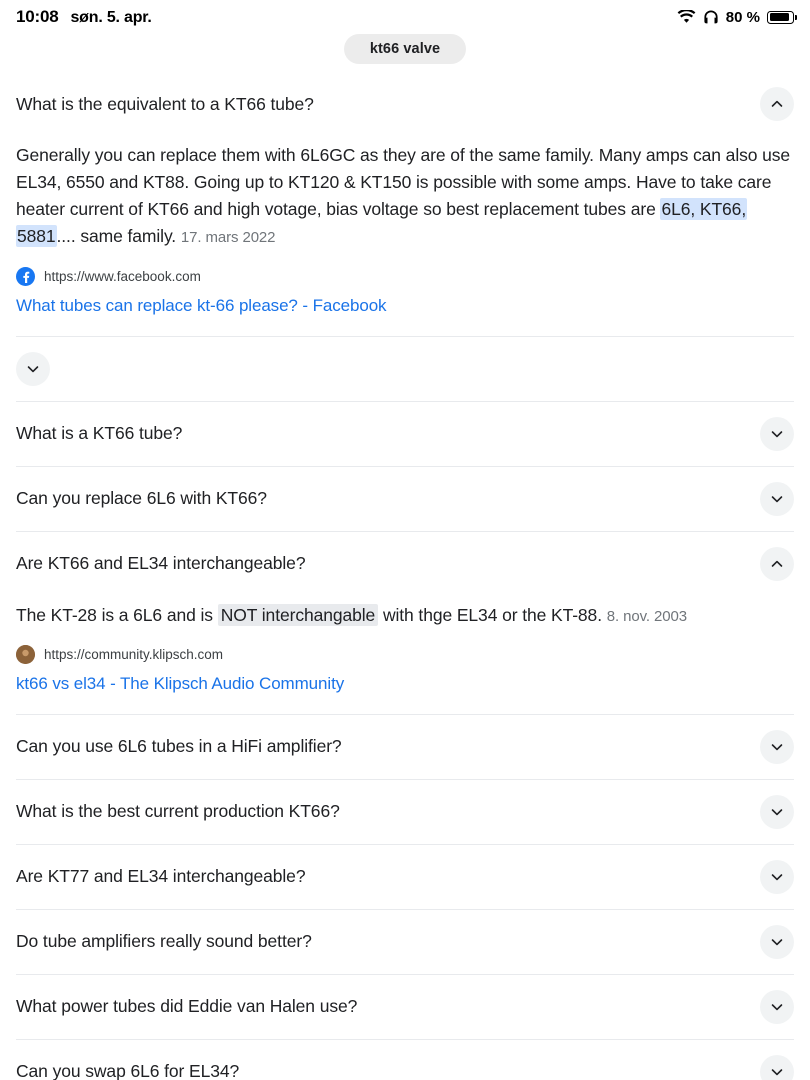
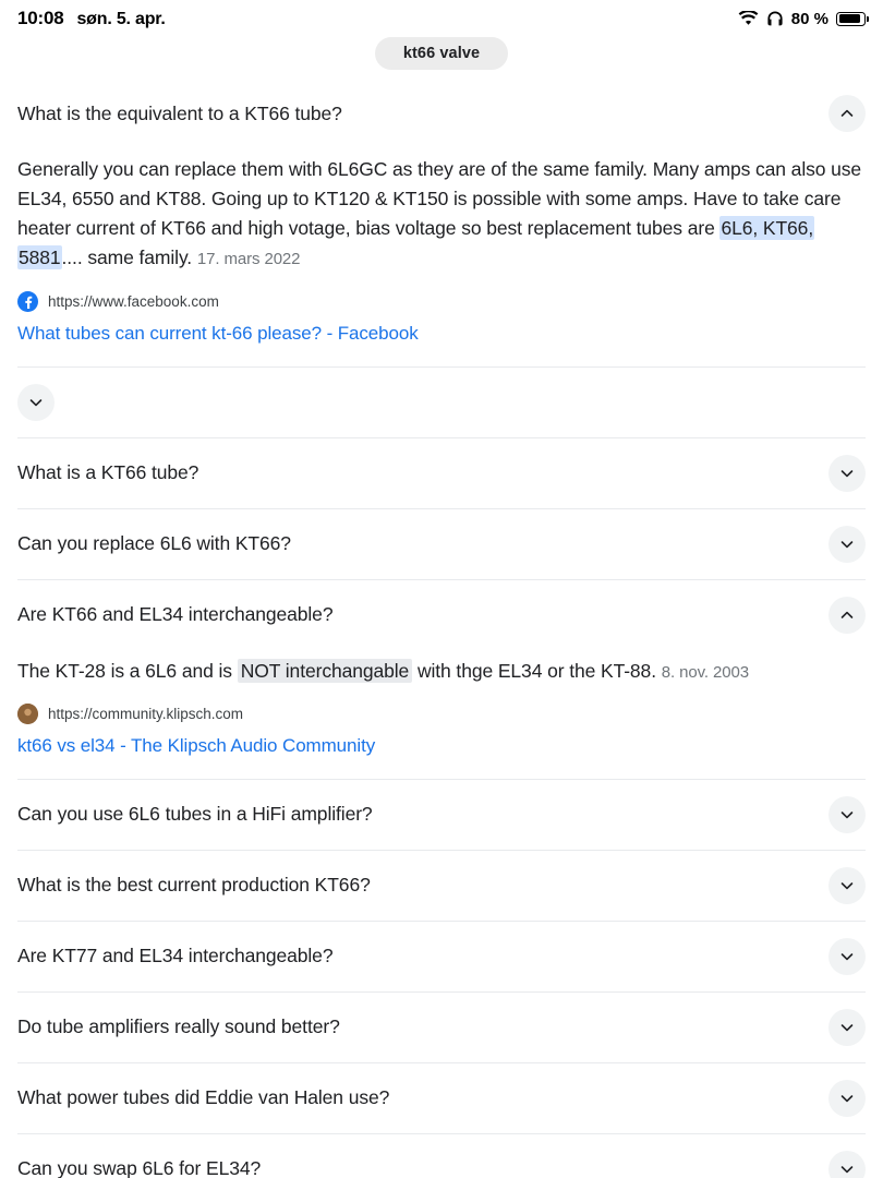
  10:08
  søn. 5. apr.
  80 %
  kt66 valve
  What is the equivalent to a KT66 tube?
  Generally you can replace them with 6L6GC as they are of the same family. Many amps can also use EL34, 6550 and KT88. Going up to KT120 & KT150 is possible with some amps. Have to take care heater current of KT66 and high votage, bias voltage so best replacement tubes are 6L6, KT66, 5881.... same family. 17. mars 2022
  https://www.facebook.com
- What tubes can replace kt-66 please? - Facebook
+ What tubes can current kt-66 please? - Facebook
  What is a KT66 tube?
  Can you replace 6L6 with KT66?
  Are KT66 and EL34 interchangeable?
  The KT-28 is a 6L6 and is NOT interchangable with thge EL34 or the KT-88. 8. nov. 2003
  https://community.klipsch.com
  kt66 vs el34 - The Klipsch Audio Community
  Can you use 6L6 tubes in a HiFi amplifier?
  What is the best current production KT66?
  Are KT77 and EL34 interchangeable?
  Do tube amplifiers really sound better?
  What power tubes did Eddie van Halen use?
  Can you swap 6L6 for EL34?
